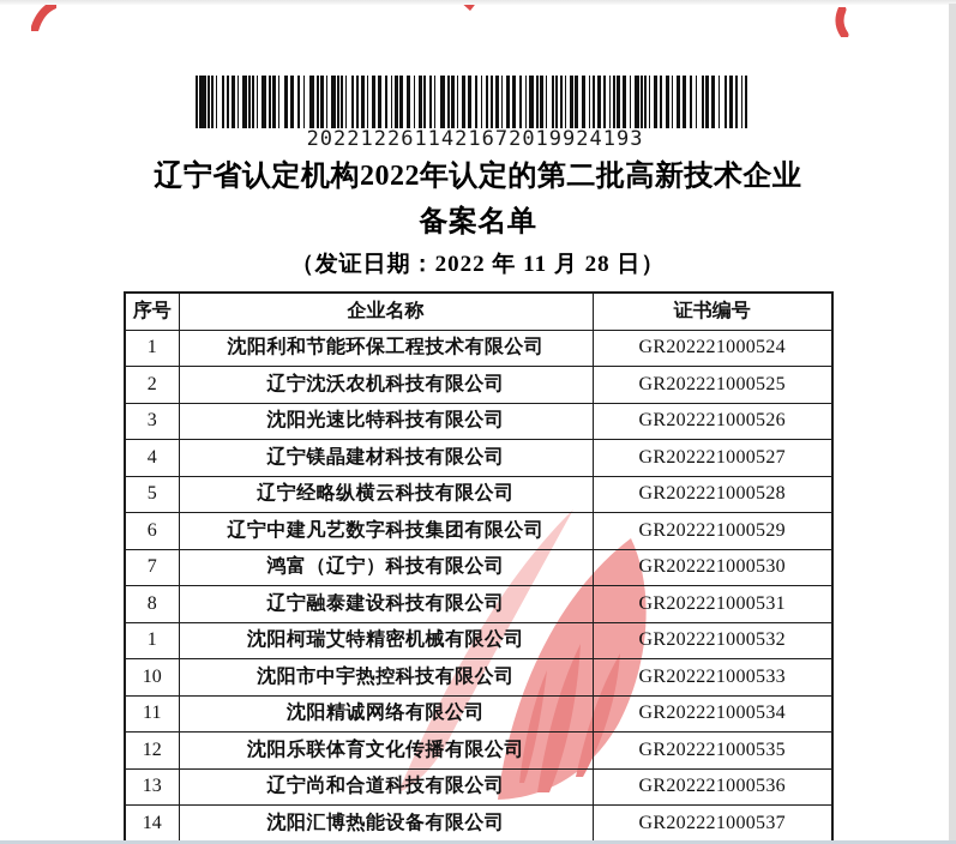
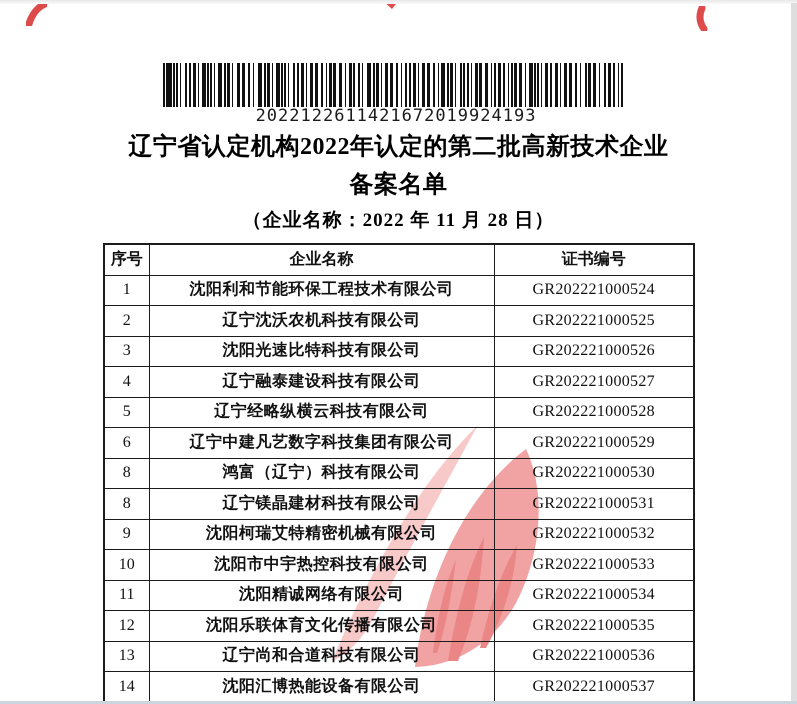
  2022122611421672019924193
  辽宁省认定机构2022年认定的第二批高新技术企业
  备案名单
- （发证日期：2022 年 11 月 28 日）
+ （企业名称：2022 年 11 月 28 日）
  序号	企业名称	证书编号
  1	沈阳利和节能环保工程技术有限公司	GR202221000524
  2	辽宁沈沃农机科技有限公司	GR202221000525
  3	沈阳光速比特科技有限公司	GR202221000526
- 4	辽宁镁晶建材科技有限公司	GR202221000527
+ 4	辽宁融泰建设科技有限公司	GR202221000527
  5	辽宁经略纵横云科技有限公司	GR202221000528
  6	辽宁中建凡艺数字科技集团有限公司	GR202221000529
- 7	鸿富（辽宁）科技有限公司	GR202221000530
+ 8	鸿富（辽宁）科技有限公司	GR202221000530
- 8	辽宁融泰建设科技有限公司	GR202221000531
+ 8	辽宁镁晶建材科技有限公司	GR202221000531
- 1	沈阳柯瑞艾特精密机械有限公司	GR202221000532
+ 9	沈阳柯瑞艾特精密机械有限公司	GR202221000532
  10	沈阳市中宇热控科技有限公司	GR202221000533
  11	沈阳精诚网络有限公司	GR202221000534
  12	沈阳乐联体育文化传播有限公司	GR202221000535
  13	辽宁尚和合道科技有限公司	GR202221000536
  14	沈阳汇博热能设备有限公司	GR202221000537
